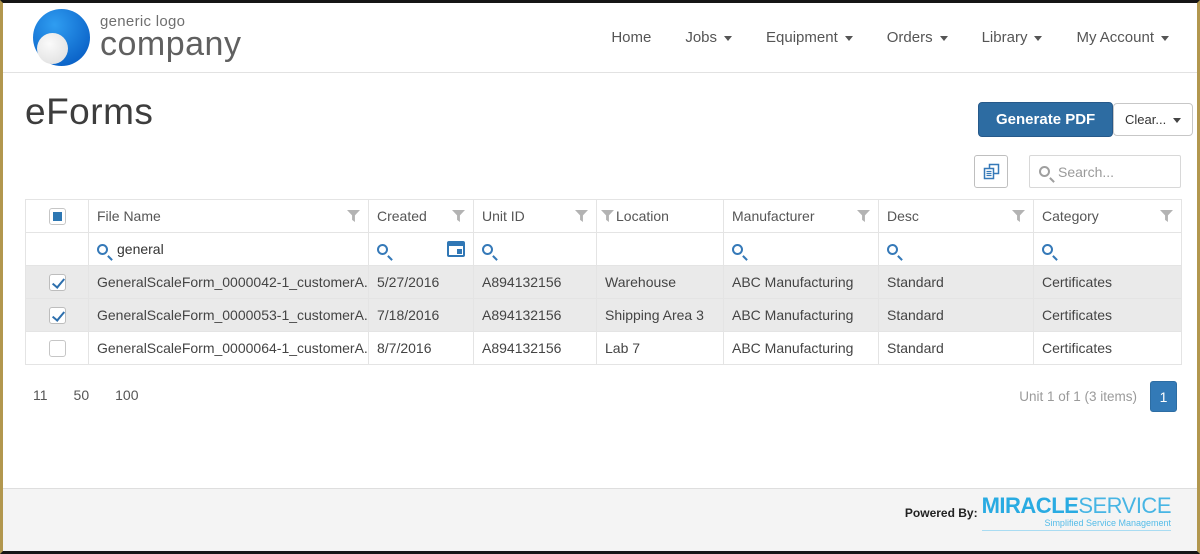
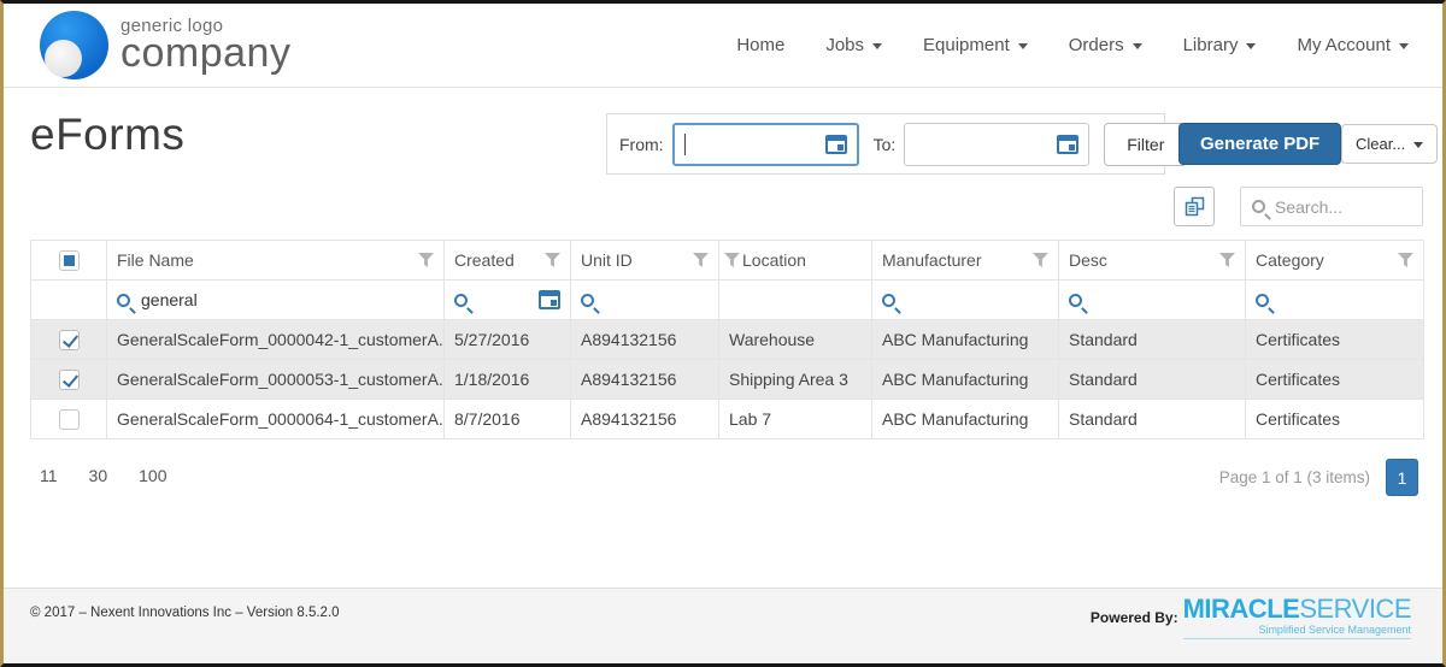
  generic logo
  company
  Home
  Jobs
  Equipment
  Orders
  Library
  My Account
  eForms
+ From:
+ To:
+ Filter
  Generate PDF
  Clear...
  Search...
  	File Name	Created	Unit ID	Location	Manufacturer	Desc	Category
  	general
  	GeneralScaleForm_0000042-1_customerA.	5/27/2016	A894132156	Warehouse	ABC Manufacturing	Standard	Certificates
- 	GeneralScaleForm_0000053-1_customerA.	7/18/2016	A894132156	Shipping Area 3	ABC Manufacturing	Standard	Certificates
+ 	GeneralScaleForm_0000053-1_customerA.	1/18/2016	A894132156	Shipping Area 3	ABC Manufacturing	Standard	Certificates
  	GeneralScaleForm_0000064-1_customerA.	8/7/2016	A894132156	Lab 7	ABC Manufacturing	Standard	Certificates
  11
- 50
+ 30
  100
- Unit 1 of 1 (3 items)
+ Page 1 of 1 (3 items)
  1
+ © 2017 – Nexent Innovations Inc – Version 8.5.2.0
  Powered By:
  MIRACLESERVICE
  Simplified Service Management
